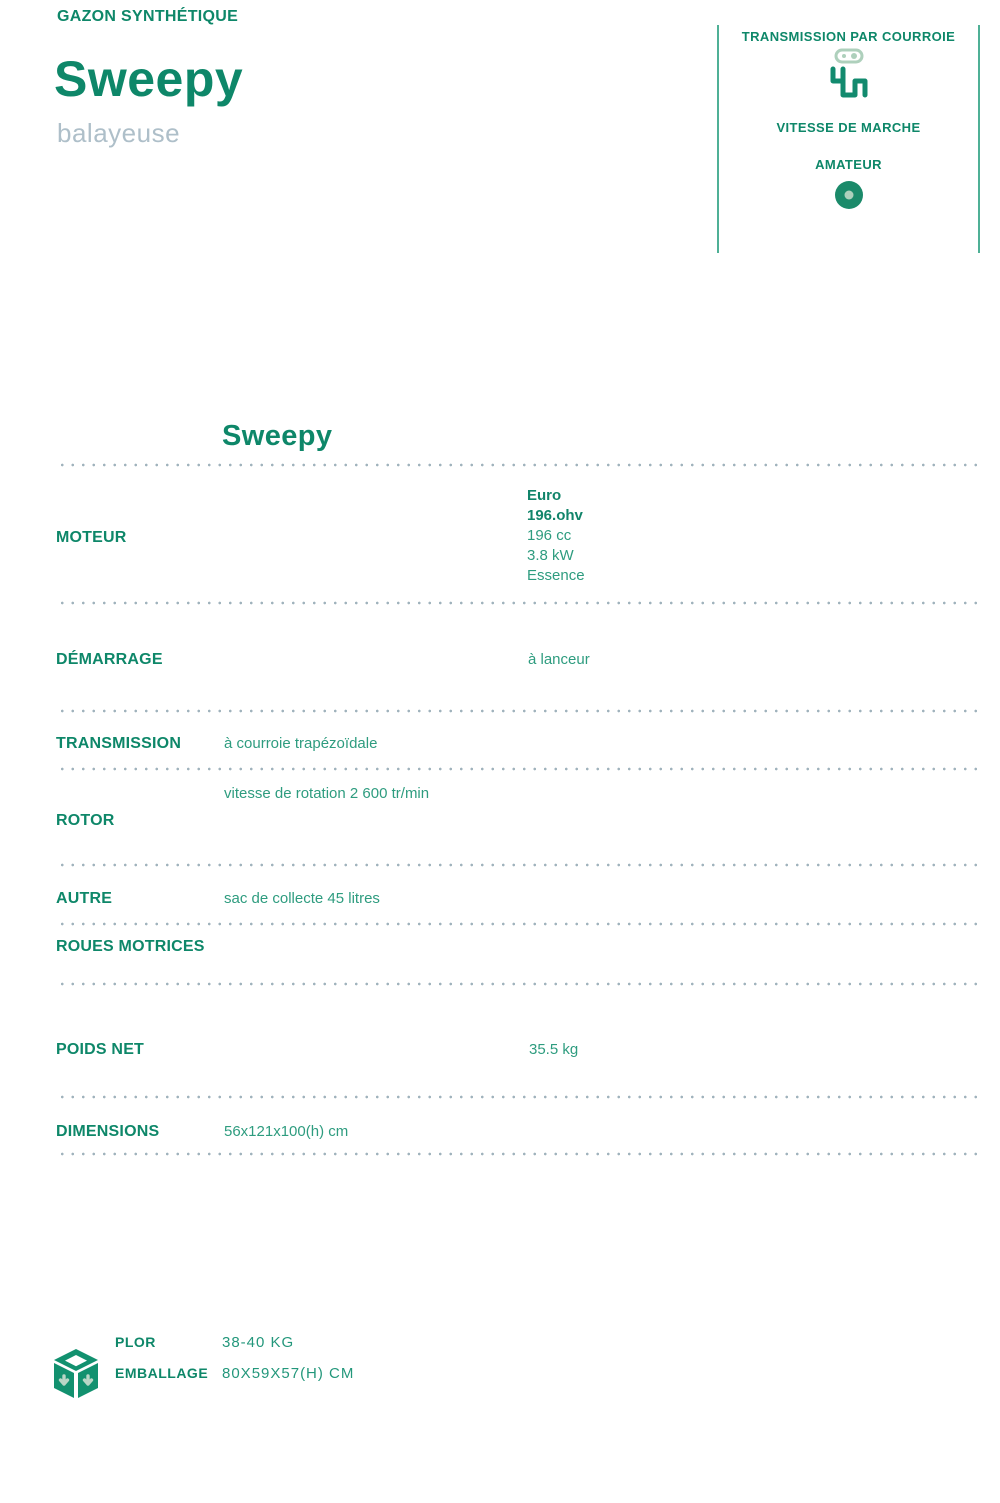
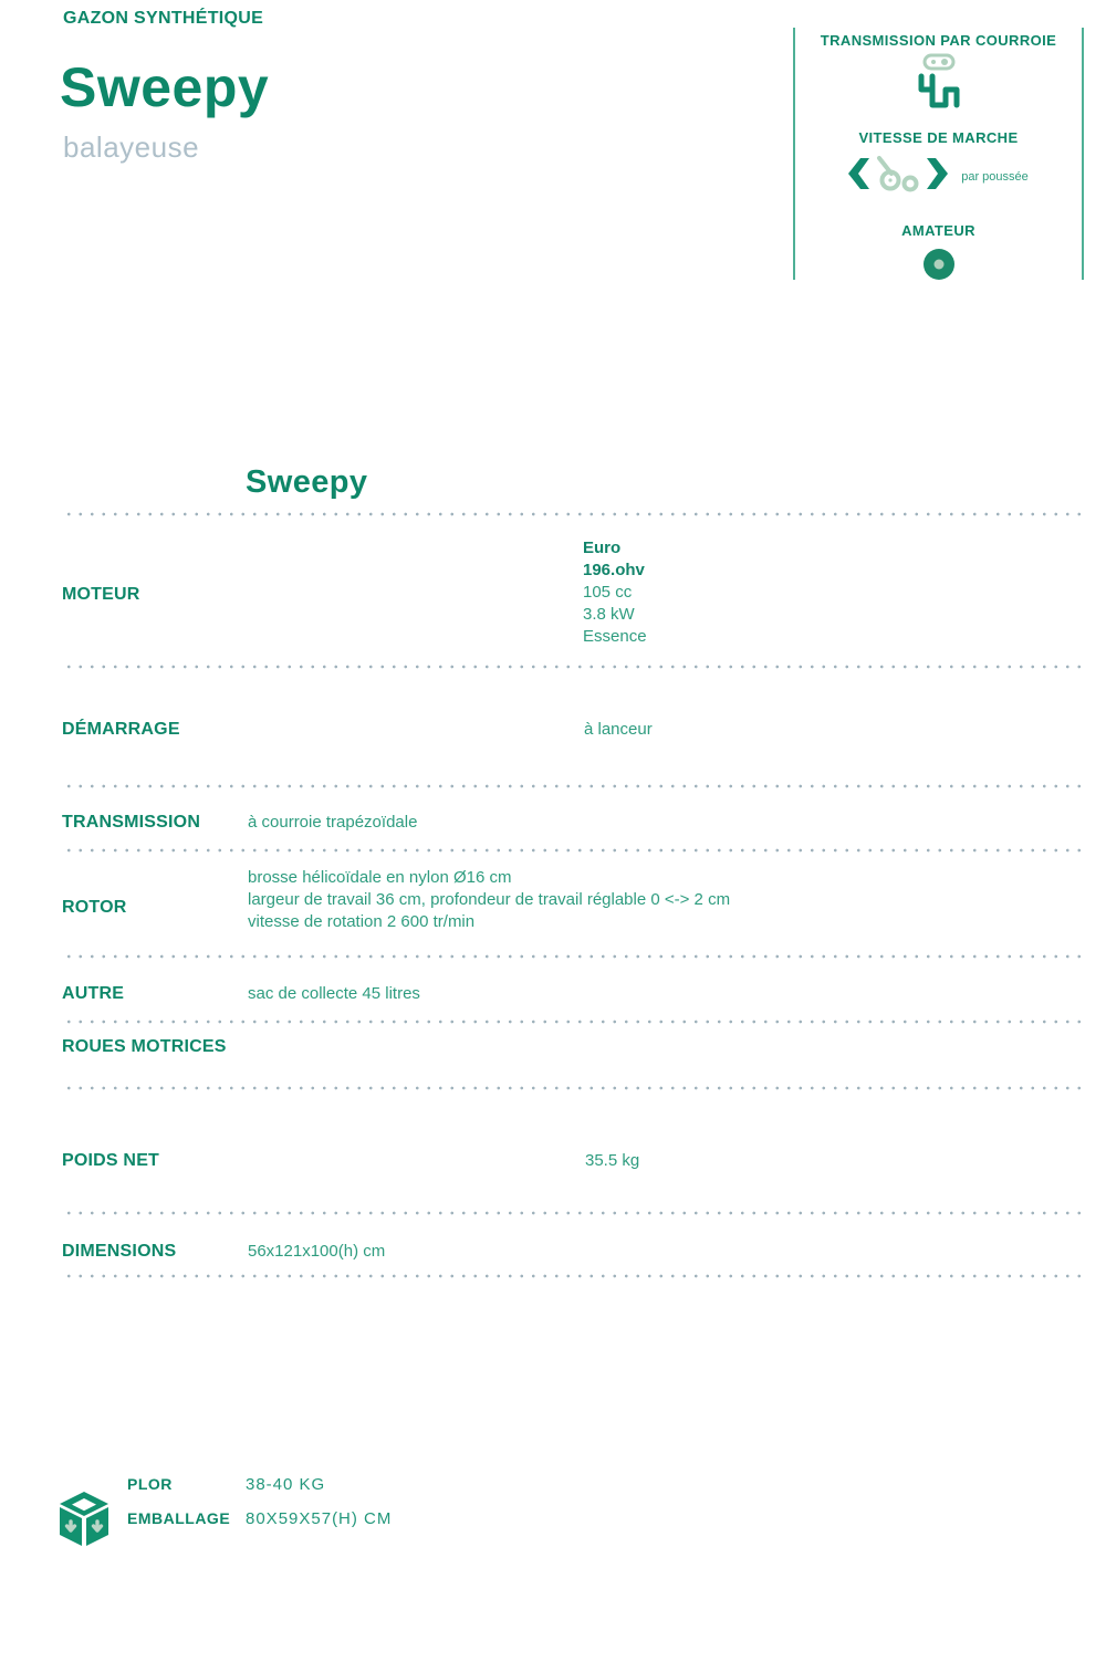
  GAZON SYNTHÉTIQUE
  Sweepy
  balayeuse
  TRANSMISSION PAR COURROIE
  VITESSE DE MARCHE
+ par poussée
  AMATEUR
  Sweepy
  MOTEUR
  Euro
  196.ohv
- 196 cc
+ 105 cc
  3.8 kW
  Essence
  DÉMARRAGE
  à lanceur
  TRANSMISSION
  à courroie trapézoïdale
  ROTOR
+ brosse hélicoïdale en nylon Ø16 cm
+ largeur de travail 36 cm, profondeur de travail réglable 0 <-> 2 cm
  vitesse de rotation 2 600 tr/min
  AUTRE
  sac de collecte 45 litres
  ROUES MOTRICES
  POIDS NET
  35.5 kg
  DIMENSIONS
  56x121x100(h) cm
  PLOR
  38-40 KG
  EMBALLAGE
  80X59X57(H) CM
